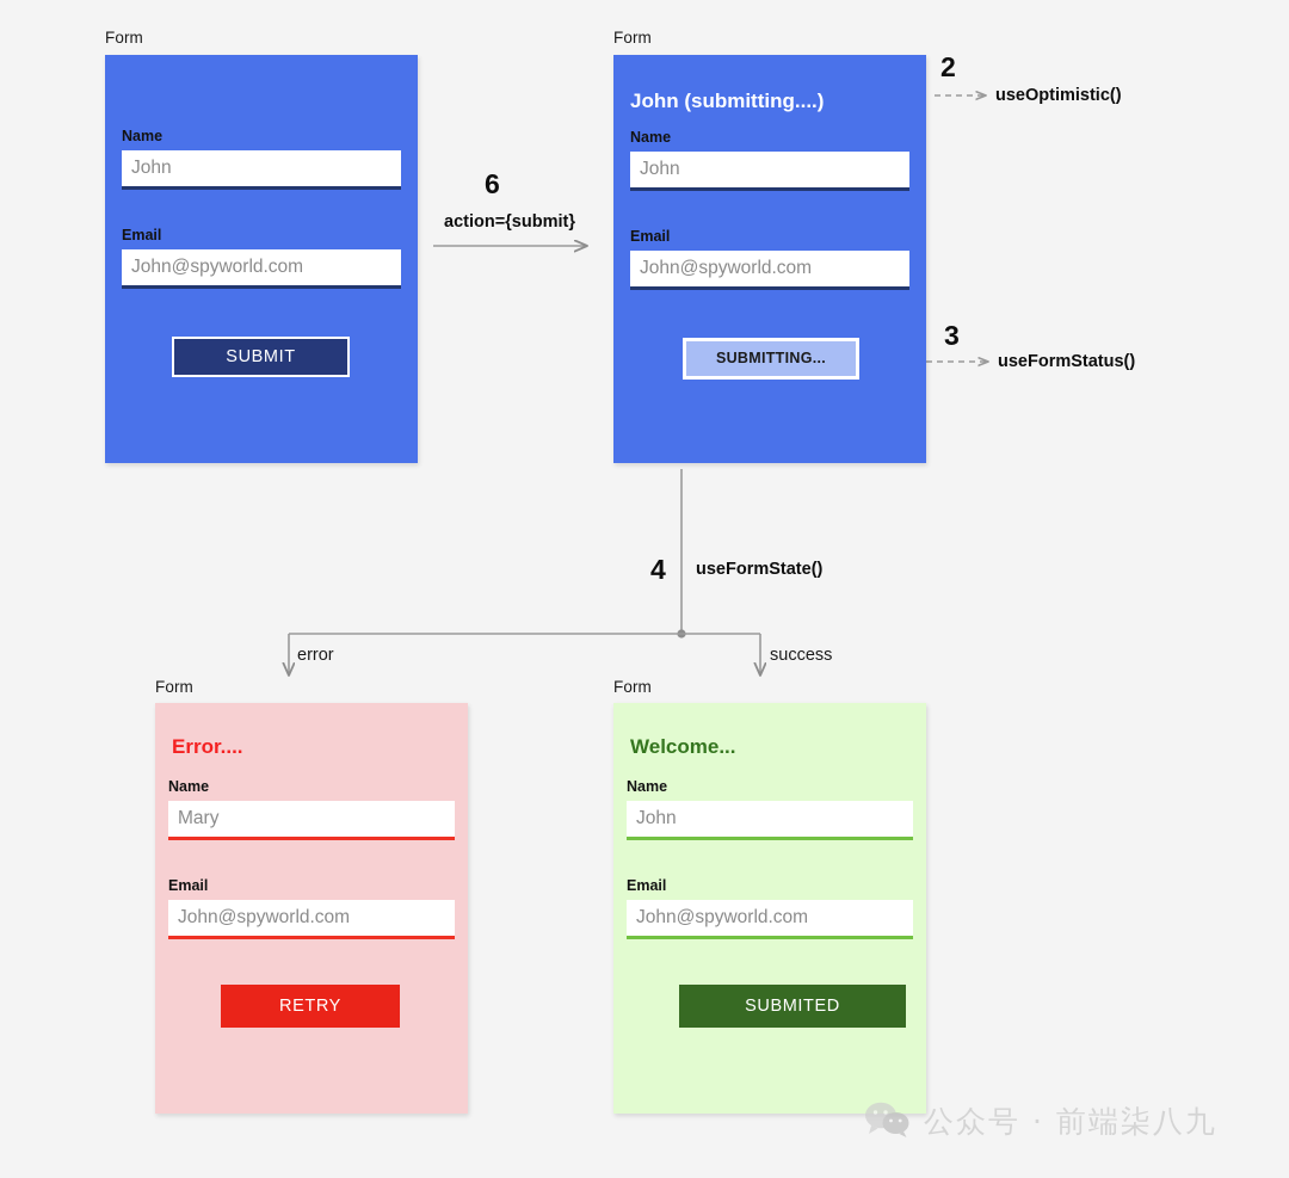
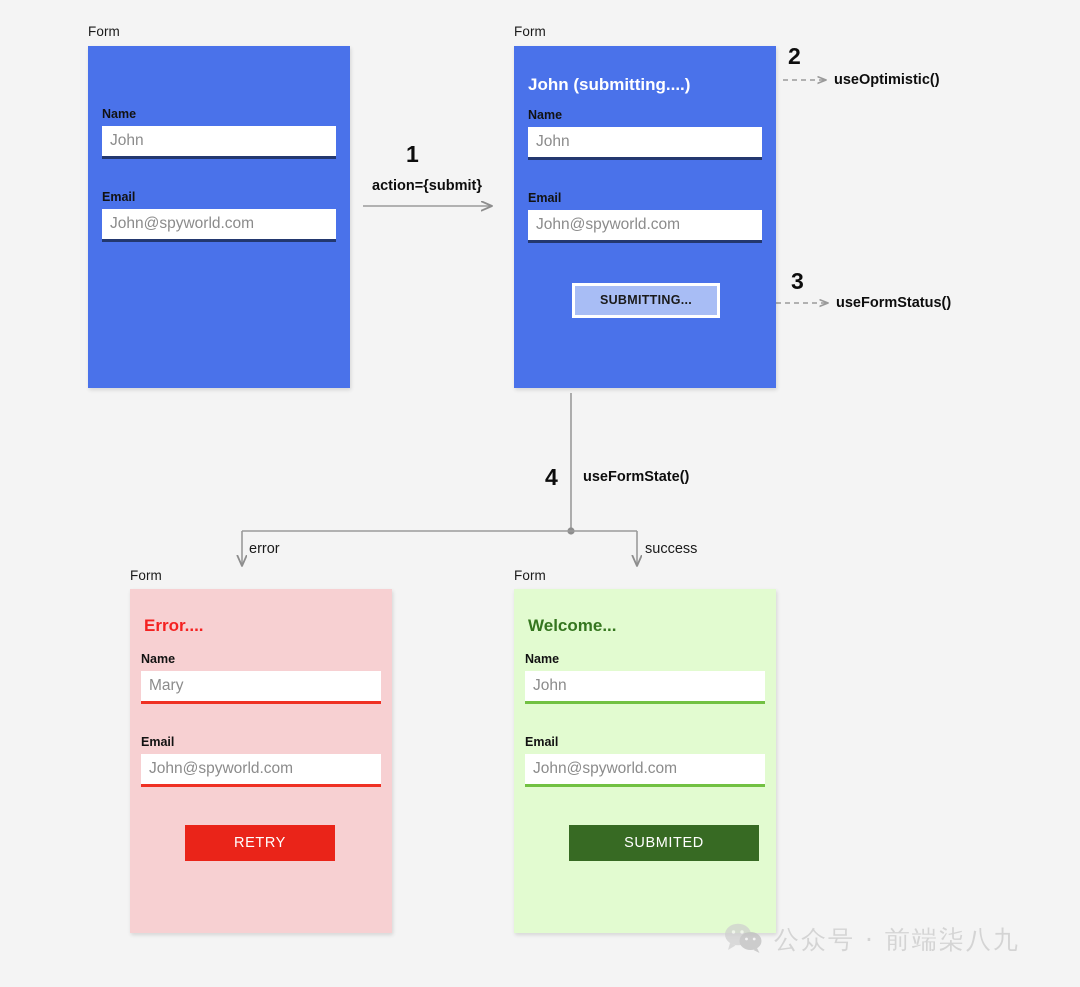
  Form
  Name
  John
  Email
  John@spyworld.com
- SUBMIT
- 6
+ 1
  action={submit}
  Form
  John (submitting....)
  Name
  John
  Email
  John@spyworld.com
  SUBMITTING...
  2
  useOptimistic()
  3
  useFormStatus()
  4
  useFormState()
  error
  success
  Form
  Error....
  Name
  Mary
  Email
  John@spyworld.com
  RETRY
  Form
  Welcome...
  Name
  John
  Email
  John@spyworld.com
  SUBMITED
  公众号 · 前端柒八九
